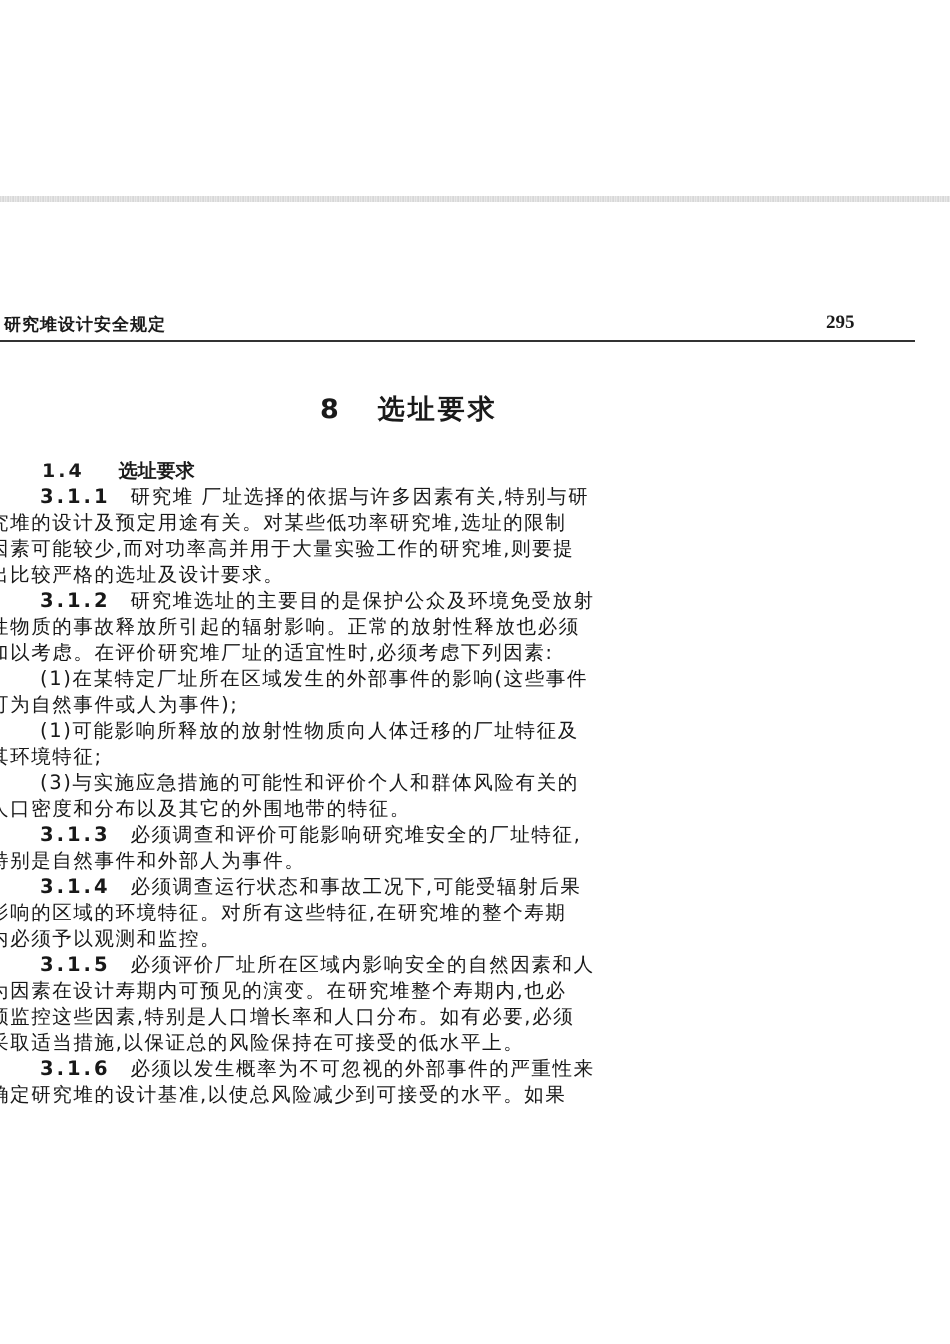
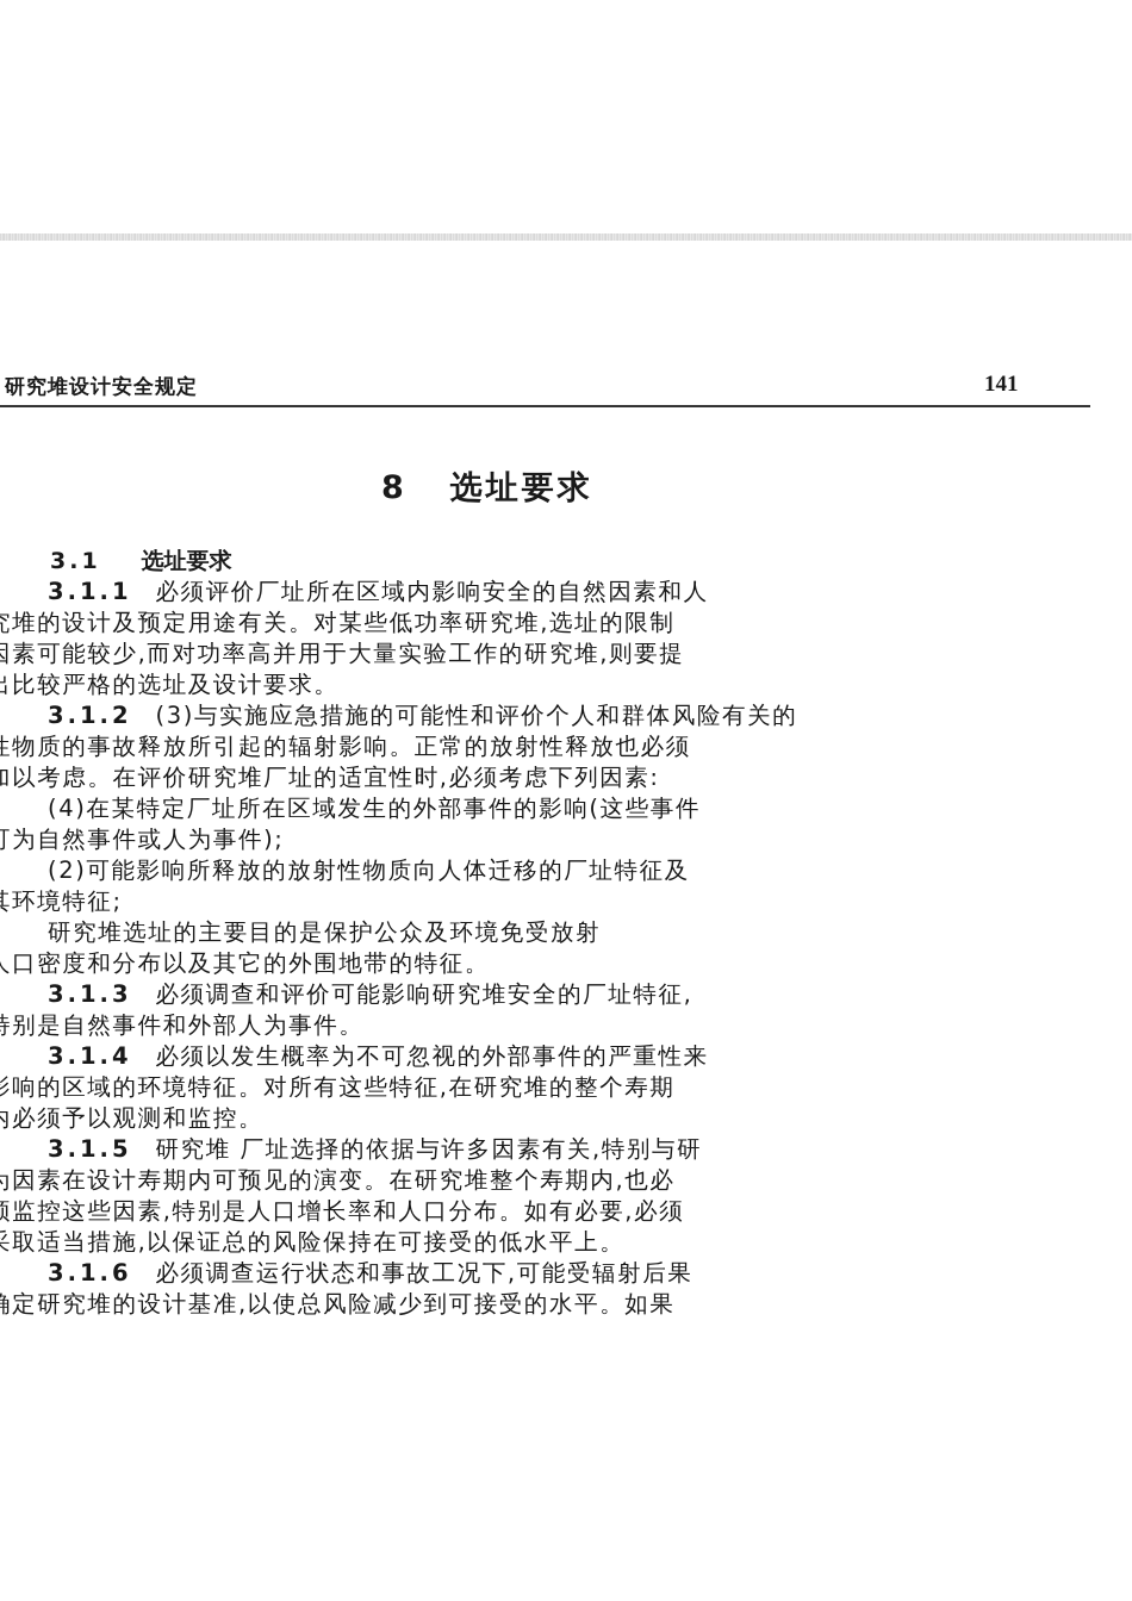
  研究堆设计安全规定
- 295
+ 141
  8 选址要求
- 1.4 选址要求
+ 3.1 选址要求
- 3.1.1 研究堆 厂址选择的依据与许多因素有关,特别与研
+ 3.1.1 必须评价厂址所在区域内影响安全的自然因素和人
  堆的设计及预定用途有关。对某些低功率研究堆,选址的限制
  素可能较少,而对功率高并用于大量实验工作的研究堆,则要提
  比较严格的选址及设计要求。
- 3.1.2 研究堆选址的主要目的是保护公众及环境免受放射
+ 3.1.2 (3)与实施应急措施的可能性和评价个人和群体风险有关的
  物质的事故释放所引起的辐射影响。正常的放射性释放也必须
  以考虑。在评价研究堆厂址的适宜性时,必须考虑下列因素:
- (1)在某特定厂址所在区域发生的外部事件的影响(这些事件
+ (4)在某特定厂址所在区域发生的外部事件的影响(这些事件
  为自然事件或人为事件);
- (1)可能影响所释放的放射性物质向人体迁移的厂址特征及
+ (2)可能影响所释放的放射性物质向人体迁移的厂址特征及
  环境特征;
- (3)与实施应急措施的可能性和评价个人和群体风险有关的
+ 研究堆选址的主要目的是保护公众及环境免受放射
  口密度和分布以及其它的外围地带的特征。
  3.1.3 必须调查和评价可能影响研究堆安全的厂址特征,
  别是自然事件和外部人为事件。
- 3.1.4 必须调查运行状态和事故工况下,可能受辐射后果
+ 3.1.4 必须以发生概率为不可忽视的外部事件的严重性来
  响的区域的环境特征。对所有这些特征,在研究堆的整个寿期
  必须予以观测和监控。
- 3.1.5 必须评价厂址所在区域内影响安全的自然因素和人
+ 3.1.5 研究堆 厂址选择的依据与许多因素有关,特别与研
  因素在设计寿期内可预见的演变。在研究堆整个寿期内,也必
  监控这些因素,特别是人口增长率和人口分布。如有必要,必须
  取适当措施,以保证总的风险保持在可接受的低水平上。
- 3.1.6 必须以发生概率为不可忽视的外部事件的严重性来
+ 3.1.6 必须调查运行状态和事故工况下,可能受辐射后果
  定研究堆的设计基准,以使总风险减少到可接受的水平。如果
